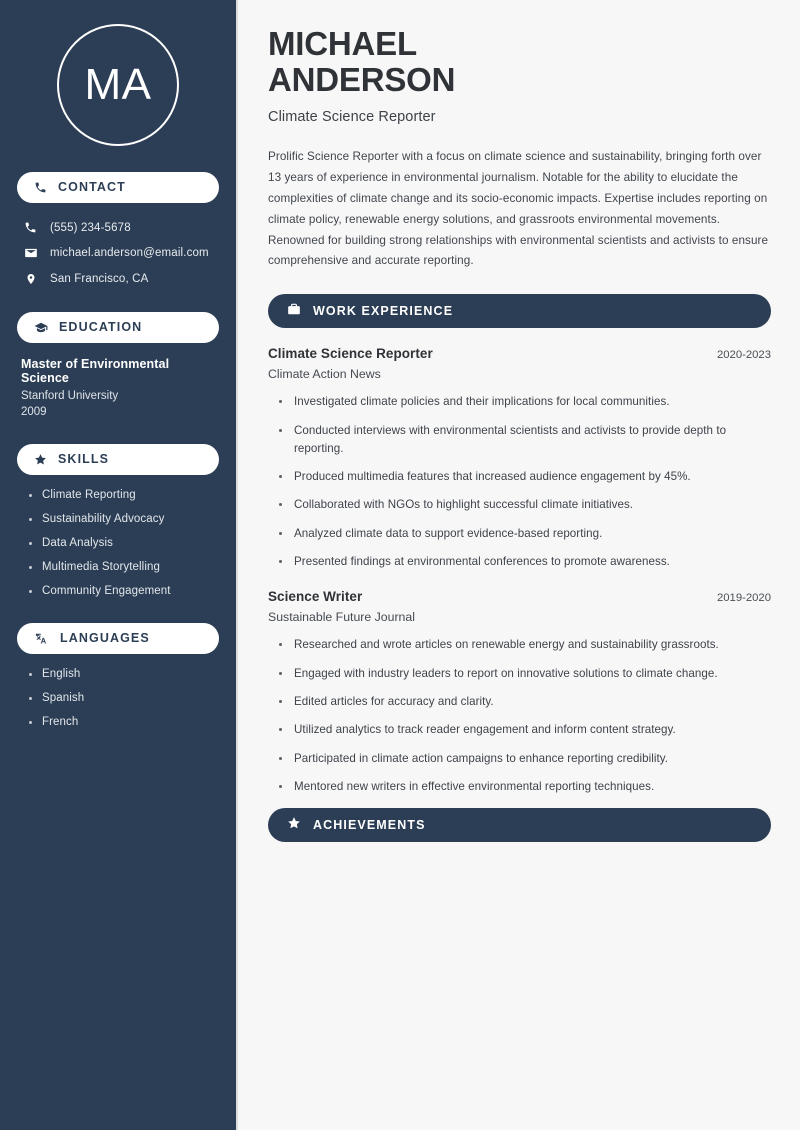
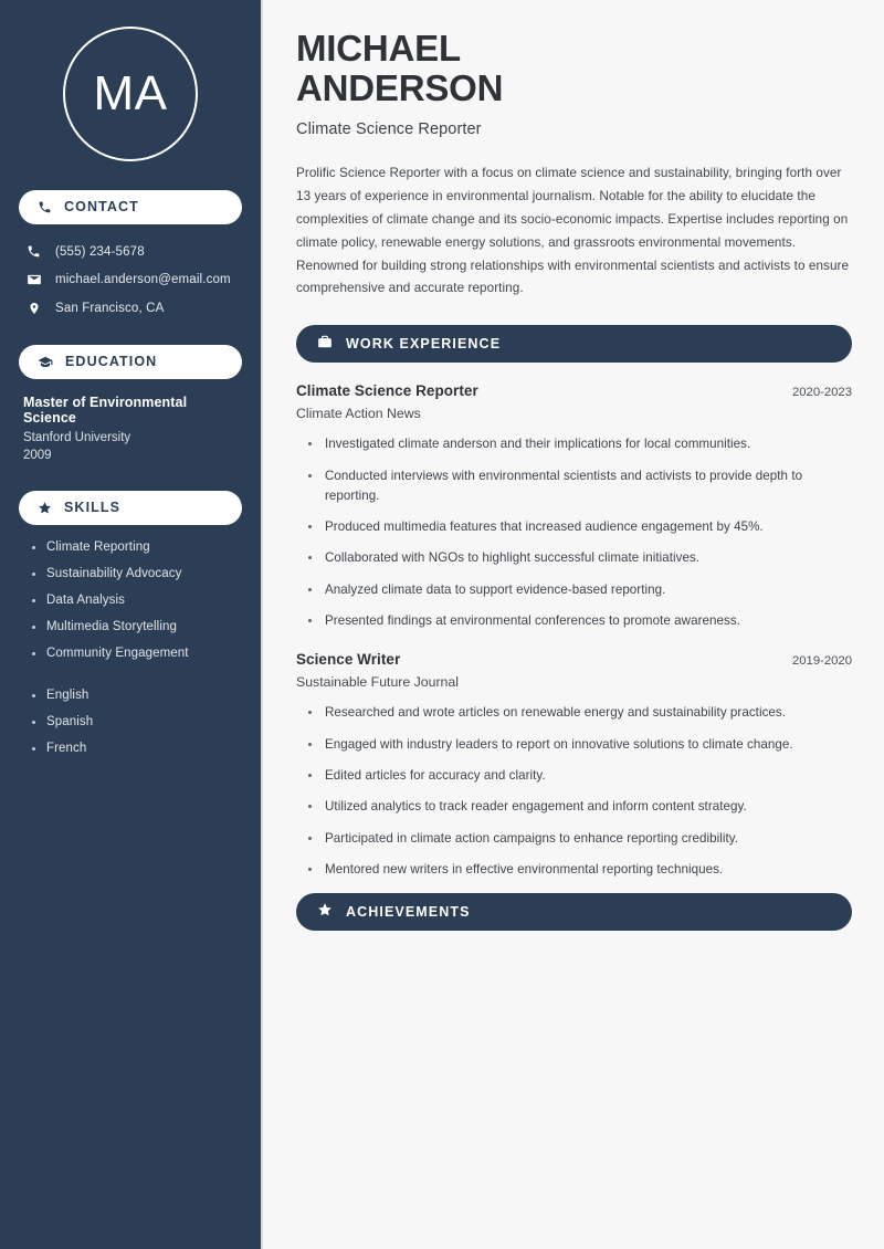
  MA
  CONTACT
  (555) 234-5678
  michael.anderson@email.com
  San Francisco, CA
  EDUCATION
  Master of Environmental Science
  Stanford University
  2009
  SKILLS
  Climate Reporting
  Sustainability Advocacy
  Data Analysis
  Multimedia Storytelling
  Community Engagement
- LANGUAGES
  English
  Spanish
  French
  MICHAEL
  ANDERSON
  Climate Science Reporter
  Prolific Science Reporter with a focus on climate science and sustainability, bringing forth over 13 years of experience in environmental journalism. Notable for the ability to elucidate the complexities of climate change and its socio-economic impacts. Expertise includes reporting on climate policy, renewable energy solutions, and grassroots environmental movements. Renowned for building strong relationships with environmental scientists and activists to ensure comprehensive and accurate reporting.
  WORK EXPERIENCE
  Climate Science Reporter
  2020-2023
  Climate Action News
- Investigated climate policies and their implications for local communities.
+ Investigated climate anderson and their implications for local communities.
  Conducted interviews with environmental scientists and activists to provide depth to reporting.
  Produced multimedia features that increased audience engagement by 45%.
  Collaborated with NGOs to highlight successful climate initiatives.
  Analyzed climate data to support evidence-based reporting.
  Presented findings at environmental conferences to promote awareness.
  Science Writer
  2019-2020
  Sustainable Future Journal
- Researched and wrote articles on renewable energy and sustainability grassroots.
+ Researched and wrote articles on renewable energy and sustainability practices.
  Engaged with industry leaders to report on innovative solutions to climate change.
  Edited articles for accuracy and clarity.
  Utilized analytics to track reader engagement and inform content strategy.
  Participated in climate action campaigns to enhance reporting credibility.
  Mentored new writers in effective environmental reporting techniques.
  ACHIEVEMENTS
